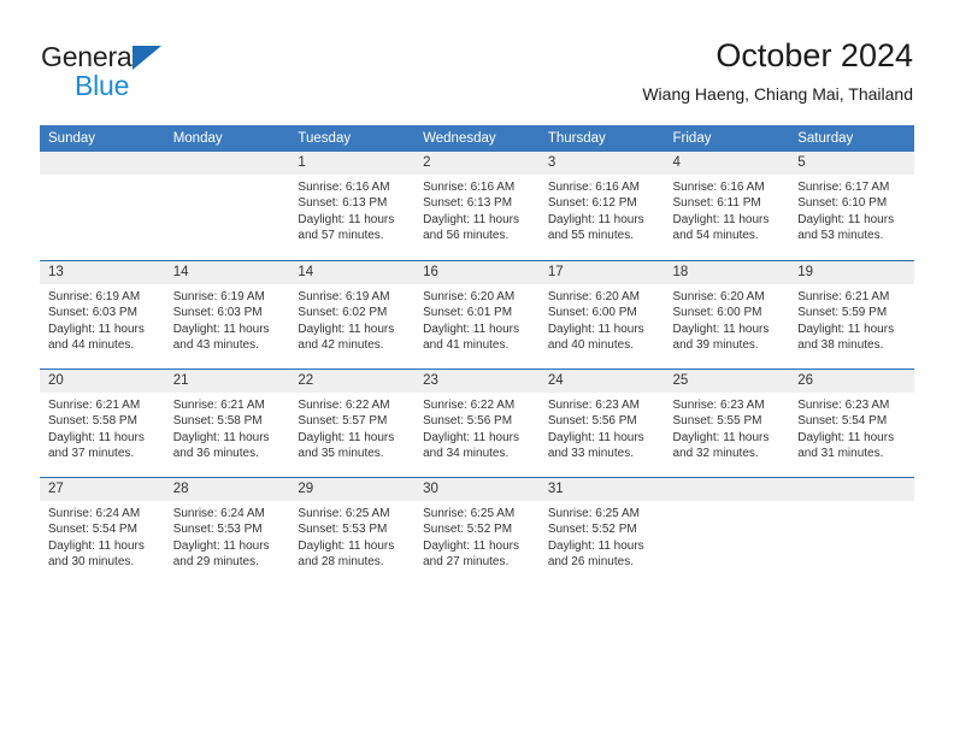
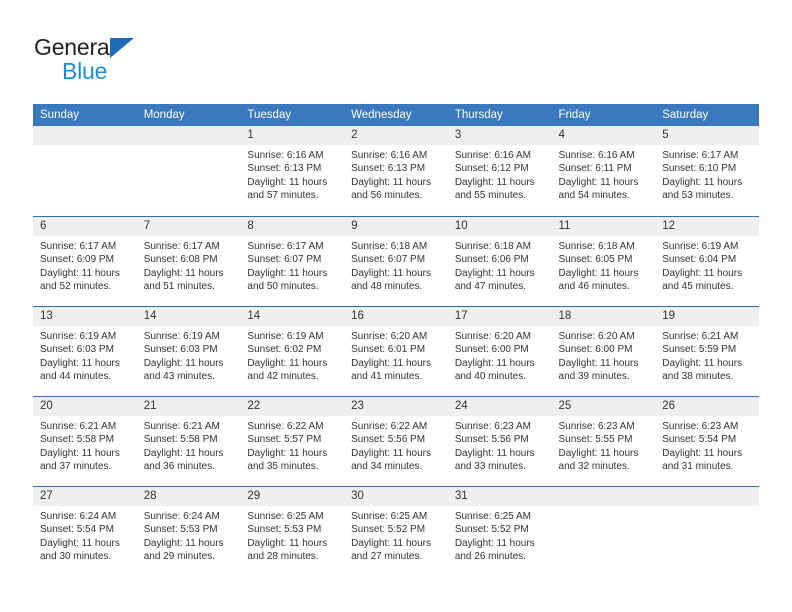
  General
  Blue
- October 2024
- Wiang Haeng, Chiang Mai, Thailand
  Sunday	Monday	Tuesday	Wednesday	Thursday	Friday	Saturday
  		1Sunrise: 6:16 AMSunset: 6:13 PMDaylight: 11 hoursand 57 minutes.	2Sunrise: 6:16 AMSunset: 6:13 PMDaylight: 11 hoursand 56 minutes.	3Sunrise: 6:16 AMSunset: 6:12 PMDaylight: 11 hoursand 55 minutes.	4Sunrise: 6:16 AMSunset: 6:11 PMDaylight: 11 hoursand 54 minutes.	5Sunrise: 6:17 AMSunset: 6:10 PMDaylight: 11 hoursand 53 minutes.
+ 6Sunrise: 6:17 AMSunset: 6:09 PMDaylight: 11 hoursand 52 minutes.	7Sunrise: 6:17 AMSunset: 6:08 PMDaylight: 11 hoursand 51 minutes.	8Sunrise: 6:17 AMSunset: 6:07 PMDaylight: 11 hoursand 50 minutes.	9Sunrise: 6:18 AMSunset: 6:07 PMDaylight: 11 hoursand 48 minutes.	10Sunrise: 6:18 AMSunset: 6:06 PMDaylight: 11 hoursand 47 minutes.	11Sunrise: 6:18 AMSunset: 6:05 PMDaylight: 11 hoursand 46 minutes.	12Sunrise: 6:19 AMSunset: 6:04 PMDaylight: 11 hoursand 45 minutes.
  13Sunrise: 6:19 AMSunset: 6:03 PMDaylight: 11 hoursand 44 minutes.	14Sunrise: 6:19 AMSunset: 6:03 PMDaylight: 11 hoursand 43 minutes.	14Sunrise: 6:19 AMSunset: 6:02 PMDaylight: 11 hoursand 42 minutes.	16Sunrise: 6:20 AMSunset: 6:01 PMDaylight: 11 hoursand 41 minutes.	17Sunrise: 6:20 AMSunset: 6:00 PMDaylight: 11 hoursand 40 minutes.	18Sunrise: 6:20 AMSunset: 6:00 PMDaylight: 11 hoursand 39 minutes.	19Sunrise: 6:21 AMSunset: 5:59 PMDaylight: 11 hoursand 38 minutes.
  20Sunrise: 6:21 AMSunset: 5:58 PMDaylight: 11 hoursand 37 minutes.	21Sunrise: 6:21 AMSunset: 5:58 PMDaylight: 11 hoursand 36 minutes.	22Sunrise: 6:22 AMSunset: 5:57 PMDaylight: 11 hoursand 35 minutes.	23Sunrise: 6:22 AMSunset: 5:56 PMDaylight: 11 hoursand 34 minutes.	24Sunrise: 6:23 AMSunset: 5:56 PMDaylight: 11 hoursand 33 minutes.	25Sunrise: 6:23 AMSunset: 5:55 PMDaylight: 11 hoursand 32 minutes.	26Sunrise: 6:23 AMSunset: 5:54 PMDaylight: 11 hoursand 31 minutes.
  27Sunrise: 6:24 AMSunset: 5:54 PMDaylight: 11 hoursand 30 minutes.	28Sunrise: 6:24 AMSunset: 5:53 PMDaylight: 11 hoursand 29 minutes.	29Sunrise: 6:25 AMSunset: 5:53 PMDaylight: 11 hoursand 28 minutes.	30Sunrise: 6:25 AMSunset: 5:52 PMDaylight: 11 hoursand 27 minutes.	31Sunrise: 6:25 AMSunset: 5:52 PMDaylight: 11 hoursand 26 minutes.
